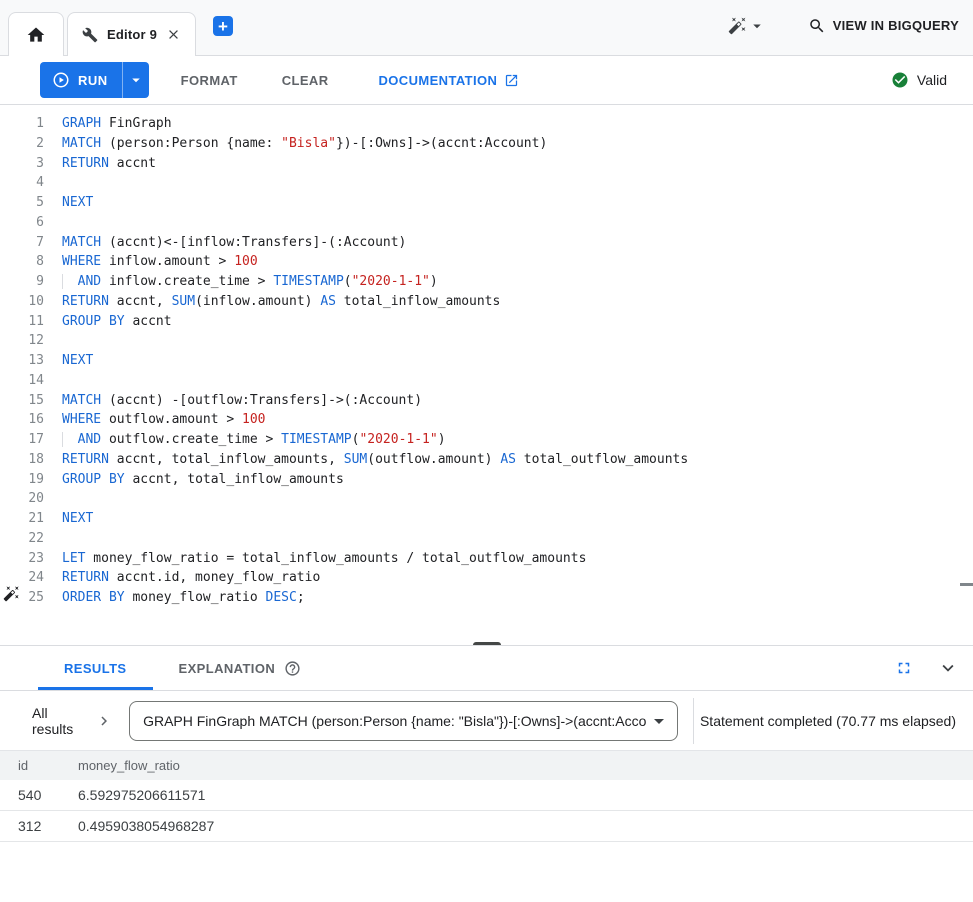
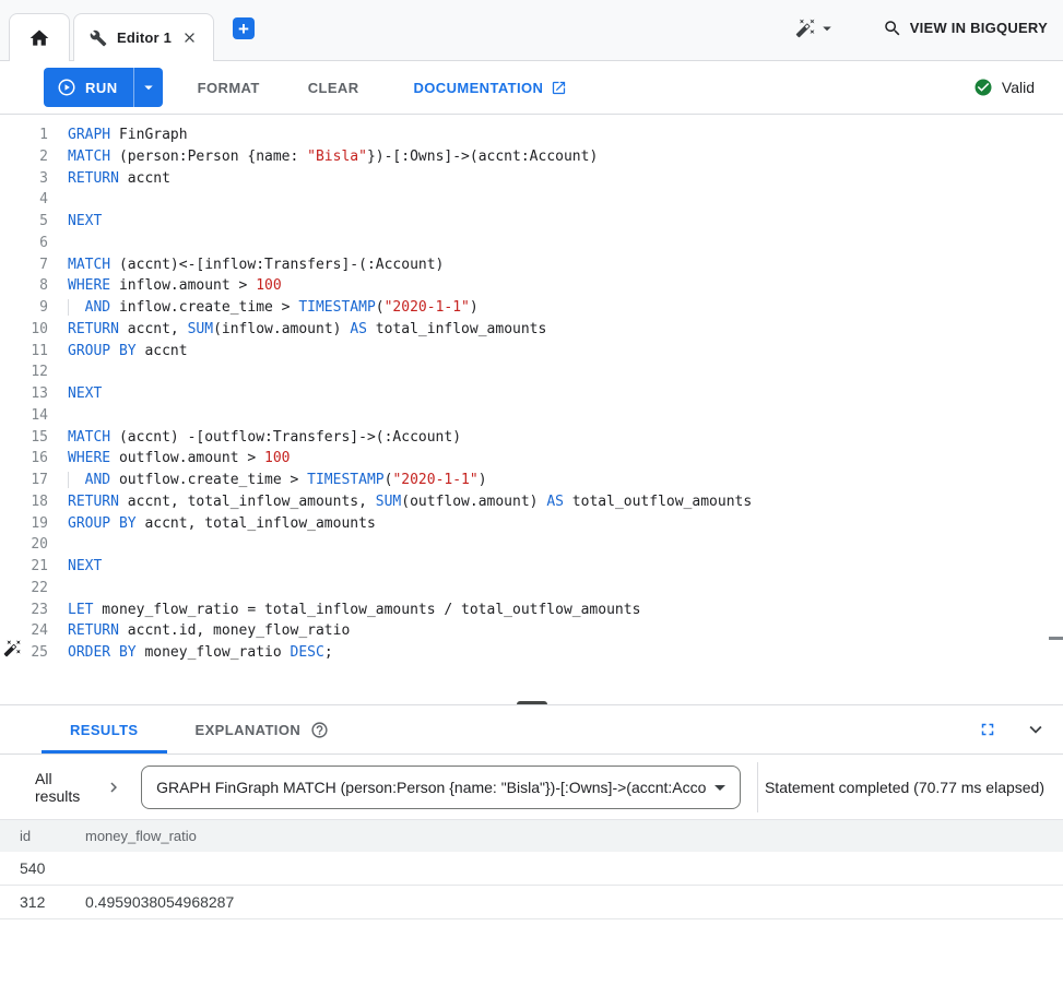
- Editor 9
+ Editor 1
  +
  VIEW IN BIGQUERY
  RUN
  FORMAT
  CLEAR
  DOCUMENTATION
  Valid
  1
  GRAPH FinGraph
  2
  MATCH (person:Person {name: "Bisla"})-[:Owns]->(accnt:Account)
  3
  RETURN accnt
  4
  5
  NEXT
  6
  7
  MATCH (accnt)<-[inflow:Transfers]-(:Account)
  8
  WHERE inflow.amount > 100
  9
  AND inflow.create_time > TIMESTAMP("2020-1-1")
  10
  RETURN accnt, SUM(inflow.amount) AS total_inflow_amounts
  11
  GROUP BY accnt
  12
  13
  NEXT
  14
  15
  MATCH (accnt) -[outflow:Transfers]->(:Account)
  16
  WHERE outflow.amount > 100
  17
  AND outflow.create_time > TIMESTAMP("2020-1-1")
  18
  RETURN accnt, total_inflow_amounts, SUM(outflow.amount) AS total_outflow_amounts
  19
  GROUP BY accnt, total_inflow_amounts
  20
  21
  NEXT
  22
  23
  LET money_flow_ratio = total_inflow_amounts / total_outflow_amounts
  24
  RETURN accnt.id, money_flow_ratio
  25
  ORDER BY money_flow_ratio DESC;
  RESULTS
  EXPLANATION
  All results
  GRAPH FinGraph MATCH (person:Person {name: "Bisla"})-[:Owns]->(accnt:Acco
  Statement completed (70.77 ms elapsed)
  id
  money_flow_ratio
  540
- 6.592975206611571
  312
  0.4959038054968287
